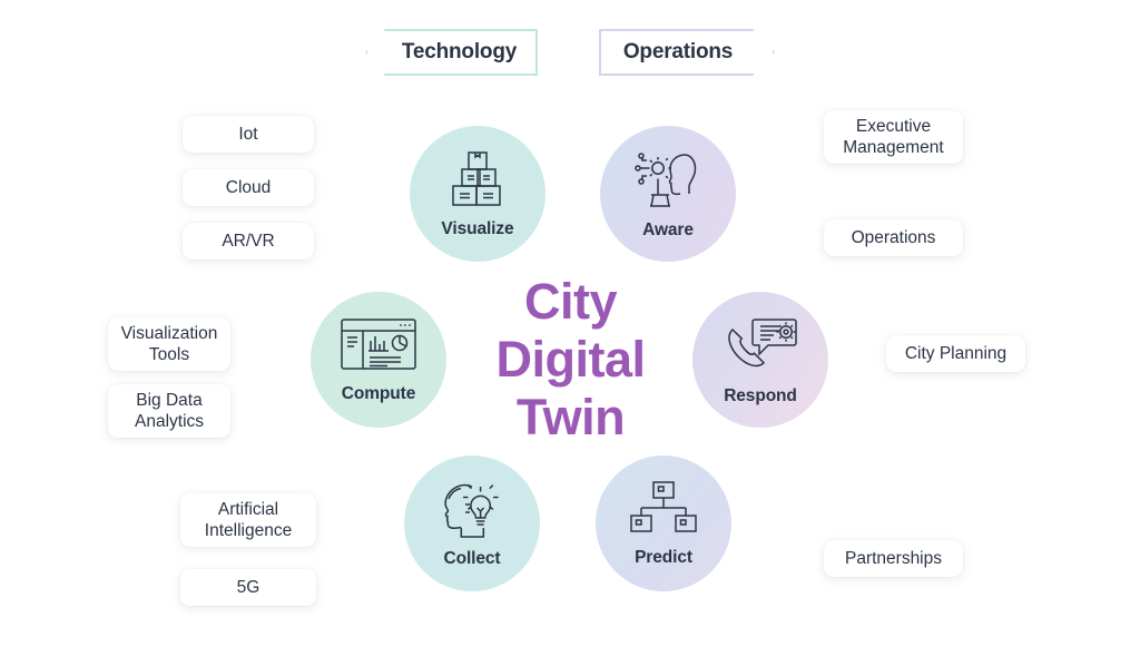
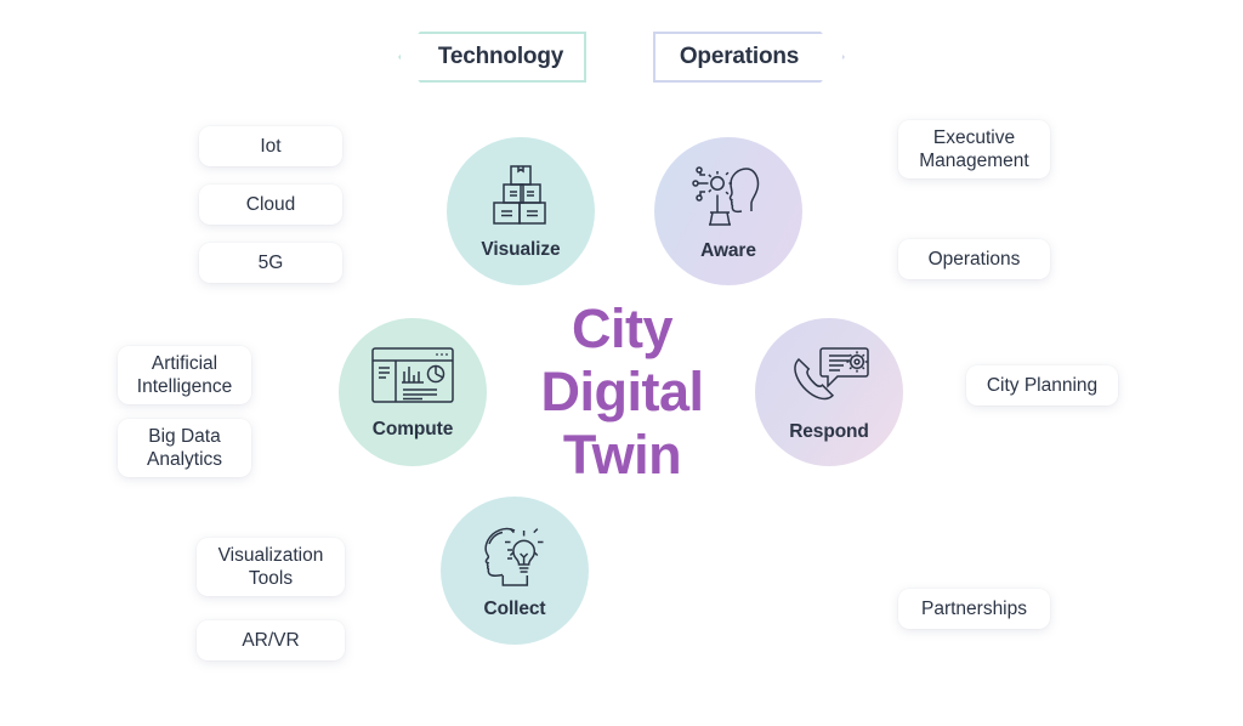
  Technology
  Operations
  Iot
  Cloud
- AR/VR
+ 5G
- Visualization Tools
+ Artificial Intelligence
  Big Data Analytics
- Artificial Intelligence
+ Visualization Tools
- 5G
+ AR/VR
  Executive Management
  Operations
  City Planning
  Partnerships
  Visualize
  Aware
  Compute
  Respond
  Collect
- Predict
  City
  Digital
  Twin
